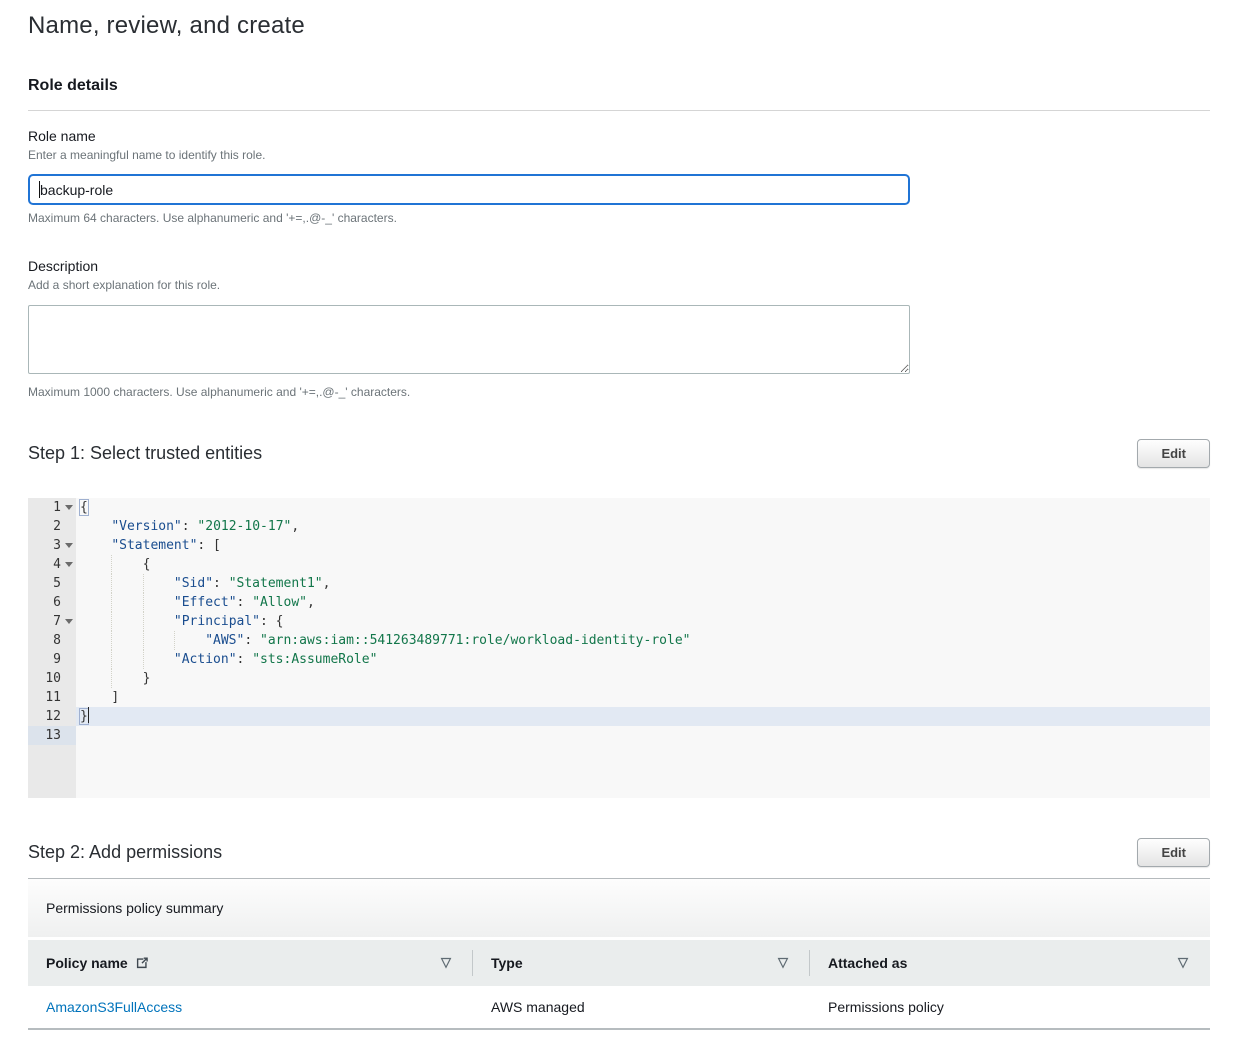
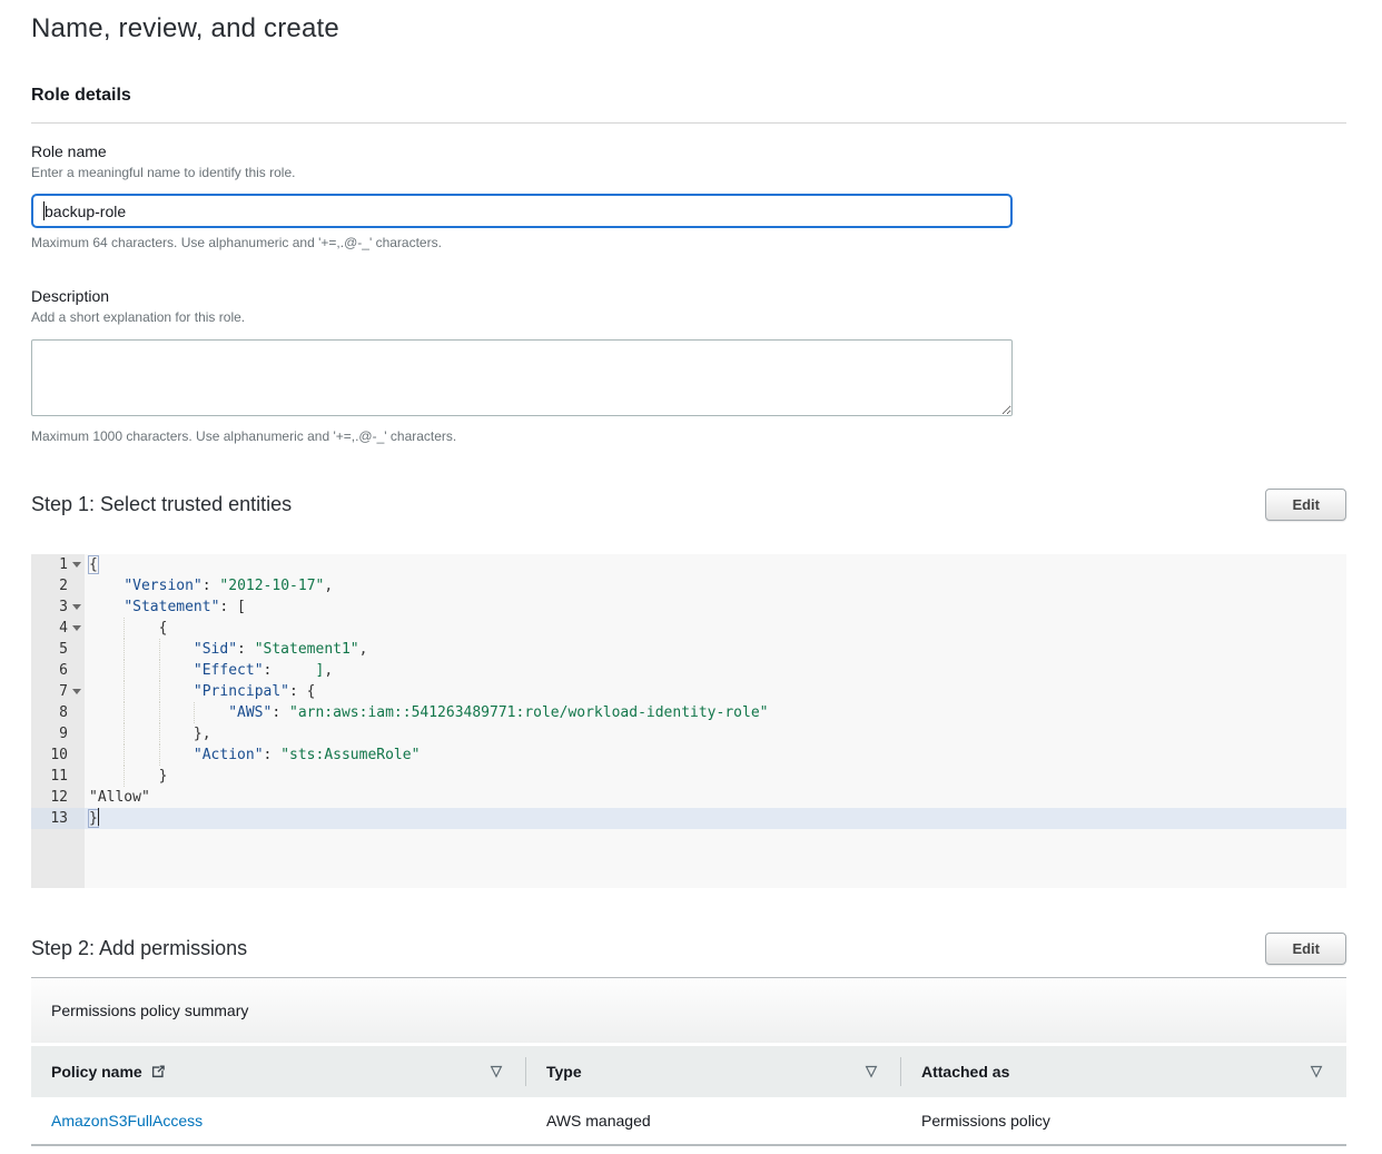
  Name, review, and create
  Role details
  Role name
  Enter a meaningful name to identify this role.
  backup-role
  Maximum 64 characters. Use alphanumeric and '+=,.@-_' characters.
  Description
  Add a short explanation for this role.
  Maximum 1000 characters. Use alphanumeric and '+=,.@-_' characters.
  Step 1: Select trusted entities
  Edit
  1
  2
  3
  4
  5
  6
  7
  8
  9
  10
  11
  12
  13
  {
  "Version": "2012-10-17",
  "Statement": [
  {
  "Sid": "Statement1",
- "Effect": "Allow",
+ "Effect": ],
  "Principal": {
  "AWS": "arn:aws:iam::541263489771:role/workload-identity-role"
+ },
  "Action": "sts:AssumeRole"
  }
- ]
+ "Allow"
  }
  Step 2: Add permissions
  Edit
  Permissions policy summary
  Policy name
  ▽
  Type
  ▽
  Attached as
  ▽
  AmazonS3FullAccess
  AWS managed
  Permissions policy
